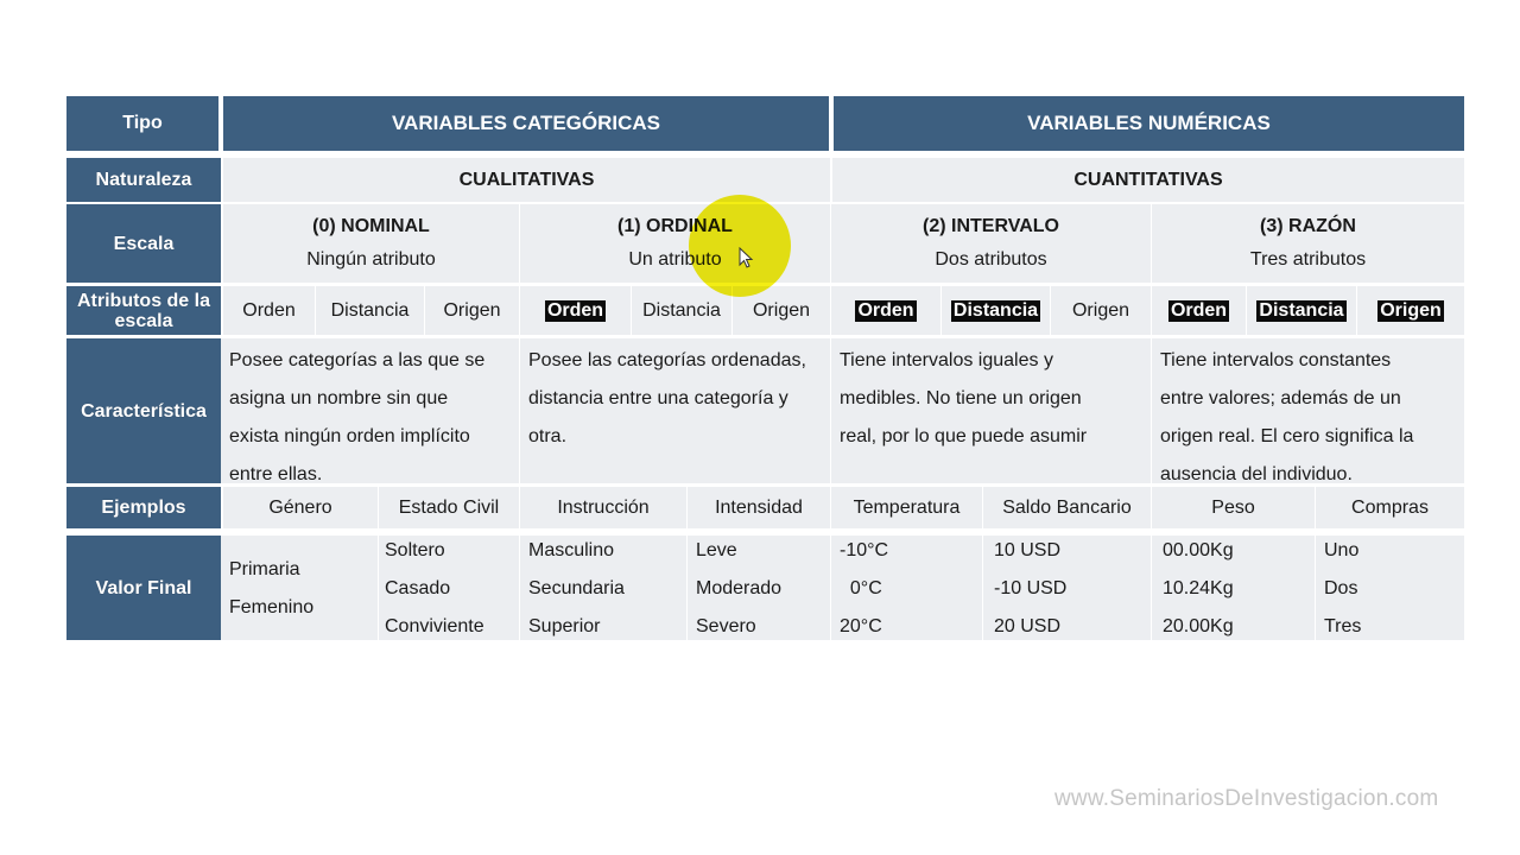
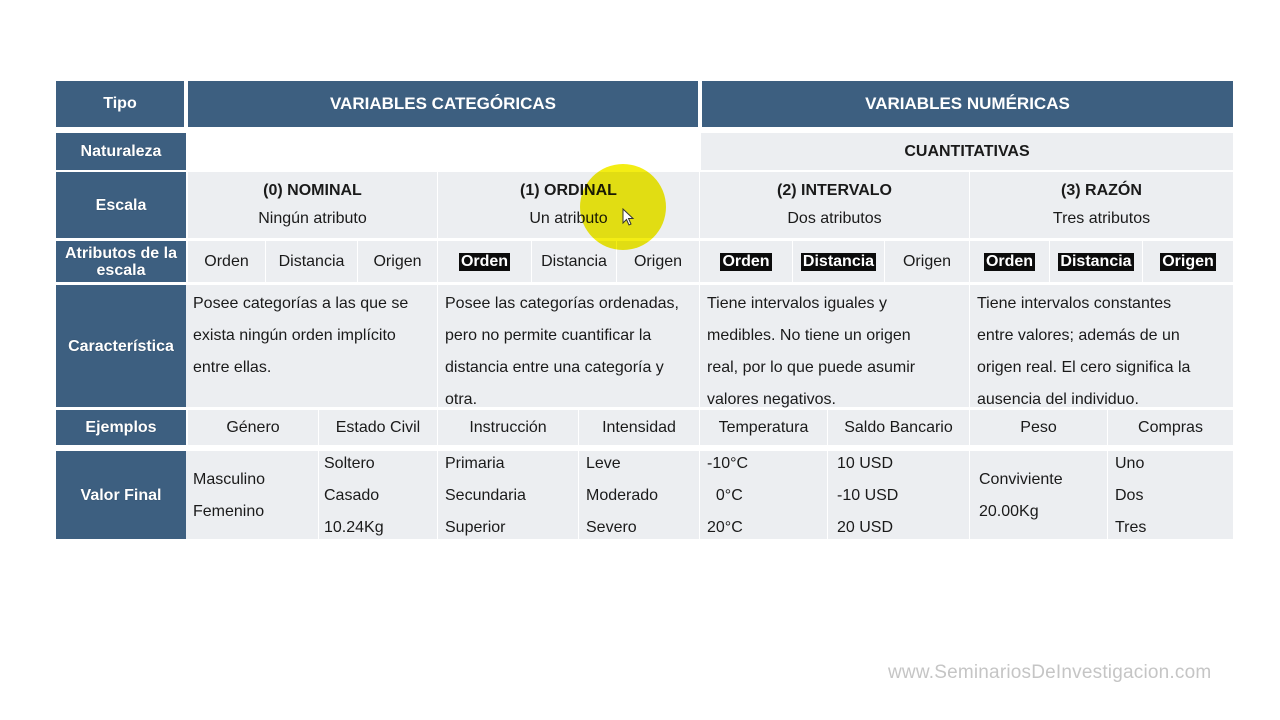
  Tipo
  VARIABLES CATEGÓRICAS
  VARIABLES NUMÉRICAS
  Naturaleza
- CUALITATIVAS
  CUANTITATIVAS
  Escala
  (0) NOMINAL
  Ningún atributo
  (1) ORDI
  (2) INTERVALO
  Dos atributos
  (3) RAZÓN
  Tres atributos
  Atributos de la escala
  Orden
  Distancia
  Origen
  Orden
  Distancia
  Origen
  Orden
  Distancia
  Origen
  Orden
  Distancia
  Origen
  Característica
  Posee categorías a las que se
- asigna un nombre sin que
  exista ningún orden implícito
  entre ellas.
  Posee las categorías ordenadas,
+ pero no permite cuantificar la
  distancia entre una categoría y
  otra.
  Tiene intervalos iguales y
  medibles. No tiene un origen
  real, por lo que puede asumir
+ valores negativos.
  Tiene intervalos constantes
  entre valores; además de un
  origen real. El cero significa la
  ausencia del individuo.
  Ejemplos
  Género
  Estado Civil
  Instrucción
  Intensidad
  Temperatura
  Saldo Bancario
  Peso
  Compras
  Valor Final
- Primaria
+ Masculino
  Femenino
  Soltero
  Casado
- Conviviente
+ 10.24Kg
- Masculino
+ Primaria
  Secundaria
  Superior
  Leve
  Moderado
  Severo
  -10°C
  0°C
  20°C
  10 USD
  -10 USD
  20 USD
- 00.00Kg
- 10.24Kg
+ Conviviente
  20.00Kg
  Uno
  Dos
  Tres
  www.SeminariosDeInvestigacion.com
